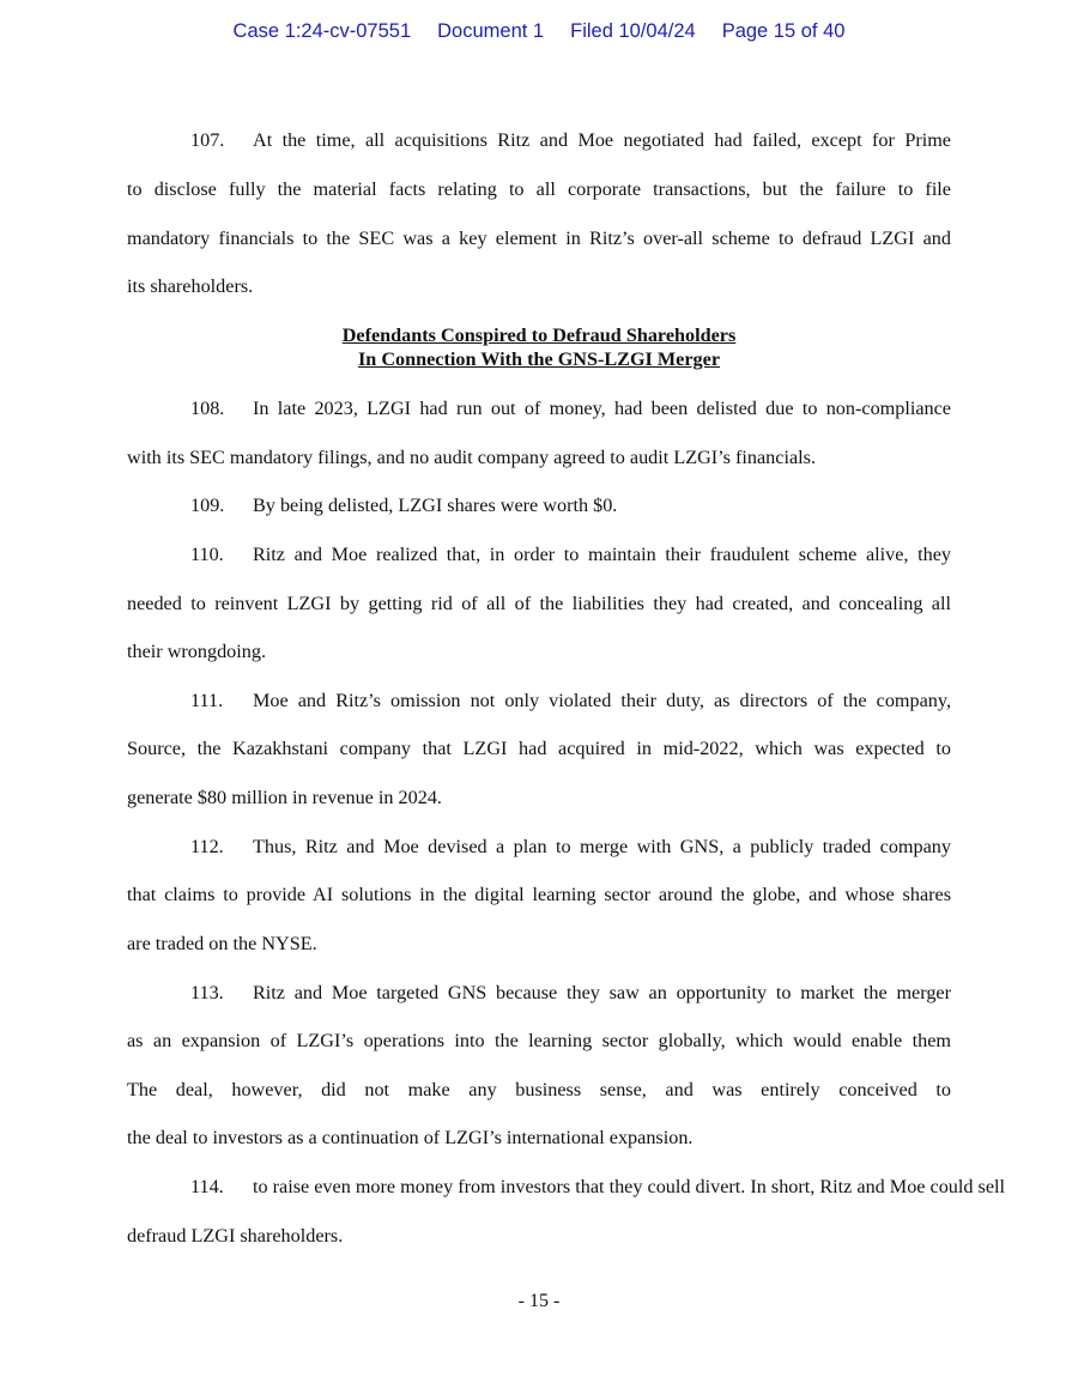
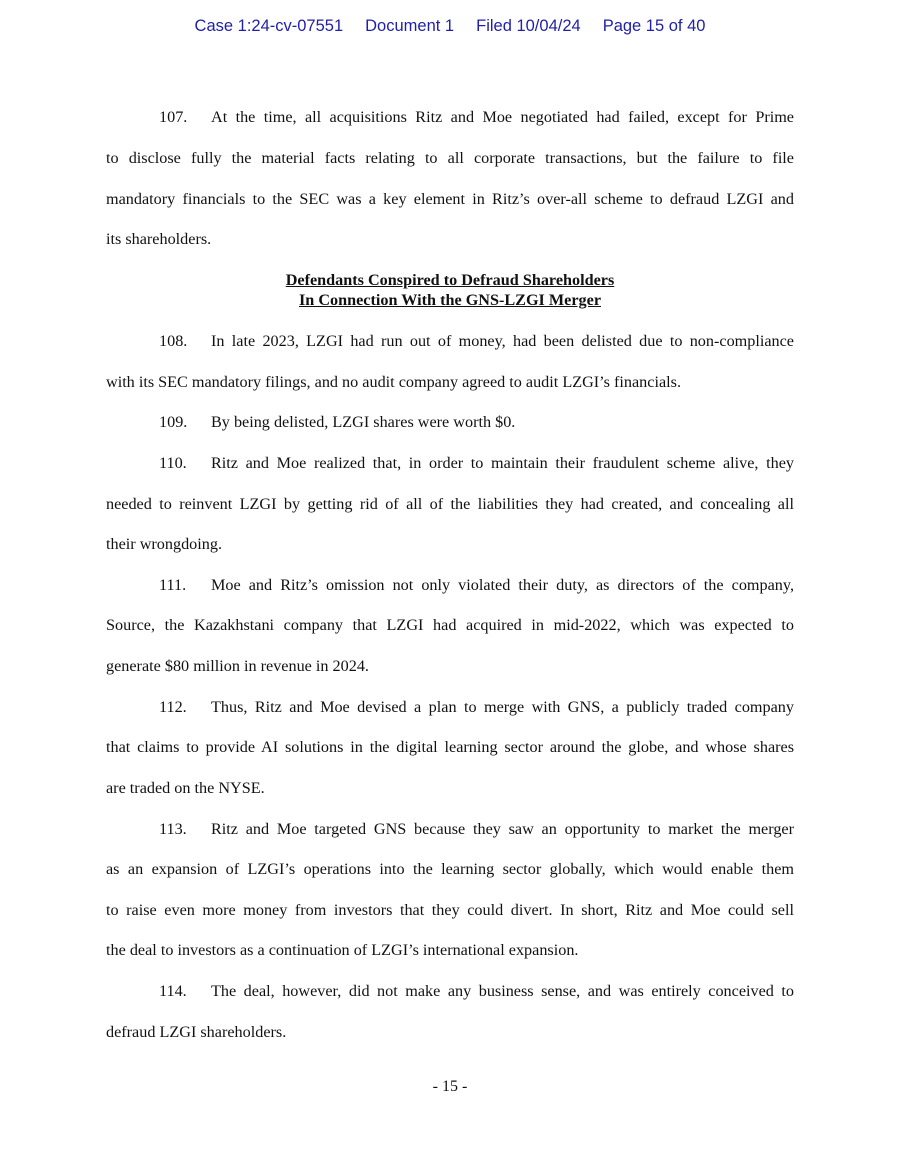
  Case 1:24-cv-07551 Document 1 Filed 10/04/24 Page 15 of 40
  107. At the time, all acquisitions Ritz and Moe negotiated had failed, except for Prime
  to disclose fully the material facts relating to all corporate transactions, but the failure to file
  mandatory financials to the SEC was a key element in Ritz’s over-all scheme to defraud LZGI and
  its shareholders.
  Defendants Conspired to Defraud Shareholders
  In Connection With the GNS-LZGI Merger
  108. In late 2023, LZGI had run out of money, had been delisted due to non-compliance
  with its SEC mandatory filings, and no audit company agreed to audit LZGI’s financials.
  109. By being delisted, LZGI shares were worth $0.
  110. Ritz and Moe realized that, in order to maintain their fraudulent scheme alive, they
  needed to reinvent LZGI by getting rid of all of the liabilities they had created, and concealing all
  their wrongdoing.
  111. Moe and Ritz’s omission not only violated their duty, as directors of the company,
  Source, the Kazakhstani company that LZGI had acquired in mid-2022, which was expected to
  generate $80 million in revenue in 2024.
  112. Thus, Ritz and Moe devised a plan to merge with GNS, a publicly traded company
  that claims to provide AI solutions in the digital learning sector around the globe, and whose shares
  are traded on the NYSE.
  113. Ritz and Moe targeted GNS because they saw an opportunity to market the merger
  as an expansion of LZGI’s operations into the learning sector globally, which would enable them
- The deal, however, did not make any business sense, and was entirely conceived to
+ to raise even more money from investors that they could divert. In short, Ritz and Moe could sell
  the deal to investors as a continuation of LZGI’s international expansion.
- 114. to raise even more money from investors that they could divert. In short, Ritz and Moe could sell
+ 114. The deal, however, did not make any business sense, and was entirely conceived to
  defraud LZGI shareholders.
  - 15 -
